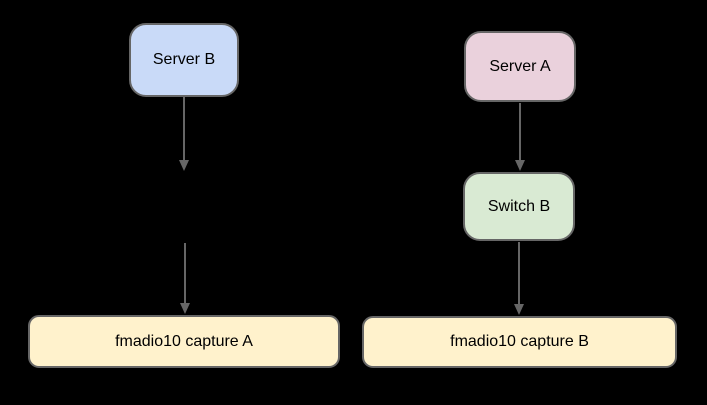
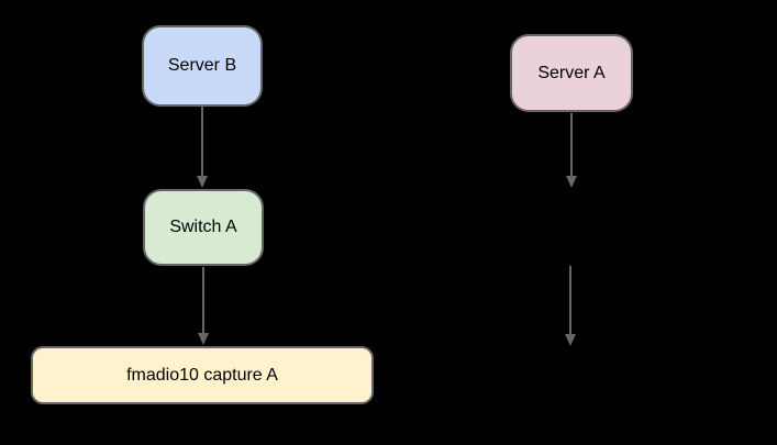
  Server B
+ Switch A
  fmadio10 capture A
  Server A
- Switch B
- fmadio10 capture B
